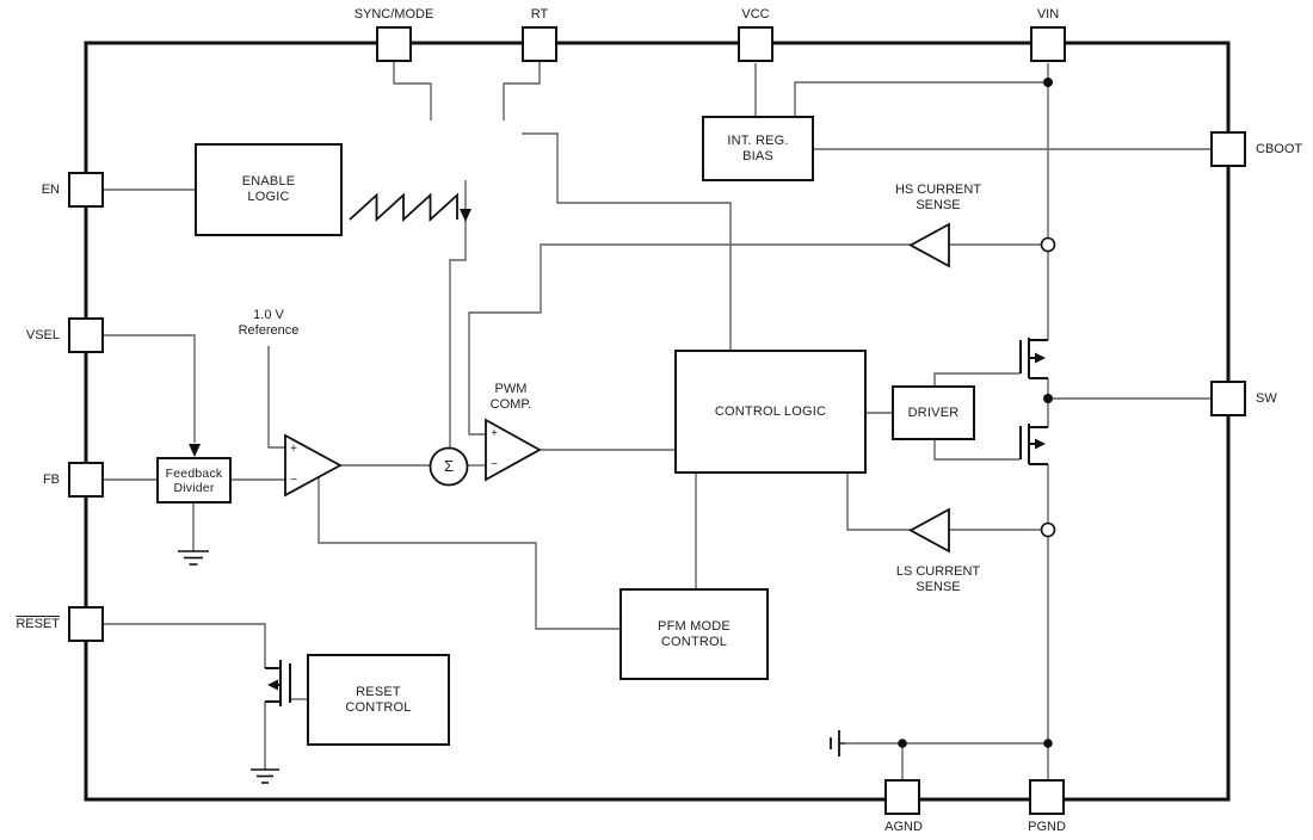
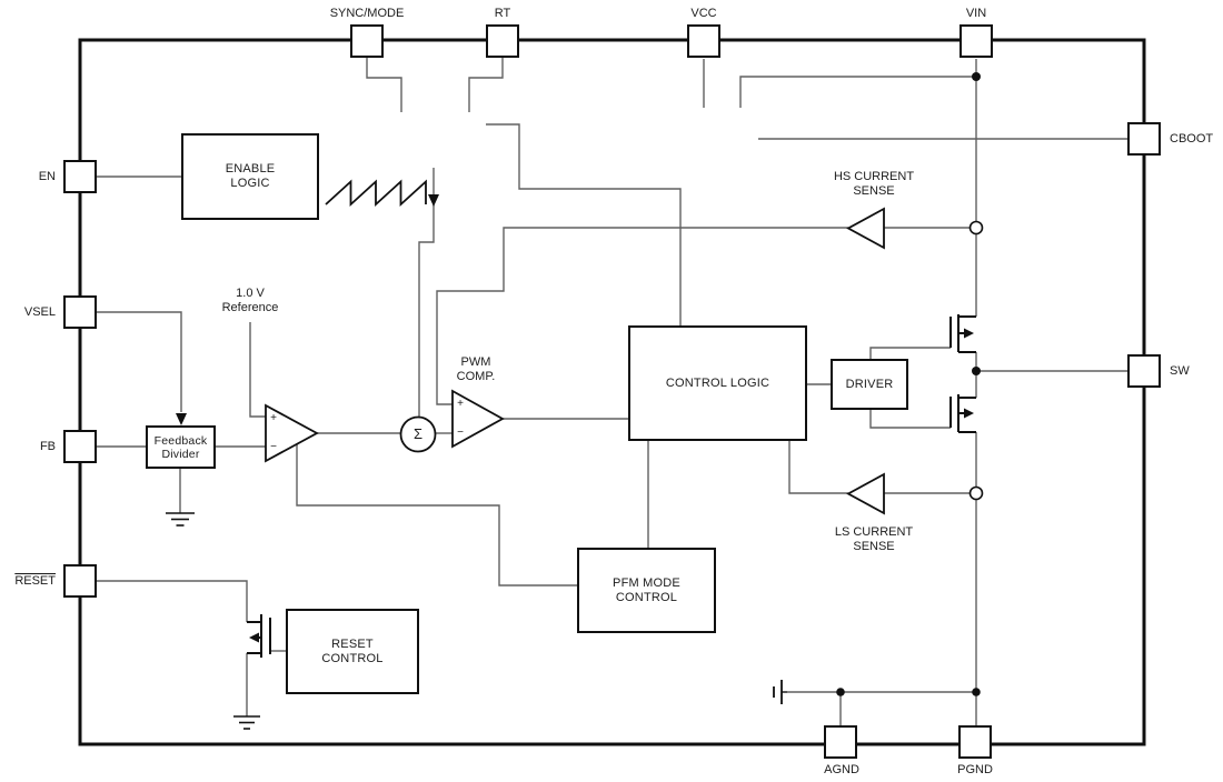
  SYNC/MODE
  RT
  VCC
  VIN
  EN
  VSEL
  FB
  RESET
  CBOOT
  SW
  AGND
  PGND
  ENABLE
  LOGIC
- INT. REG.
- BIAS
  CONTROL LOGIC
  DRIVER
  Feedback
  Divider
  PFM MODE
  CONTROL
  RESET
  CONTROL
  1.0 V
  Reference
  PWM
  COMP.
  HS CURRENT
  SENSE
  LS CURRENT
  SENSE
  Σ
  +
  −
  +
  −
